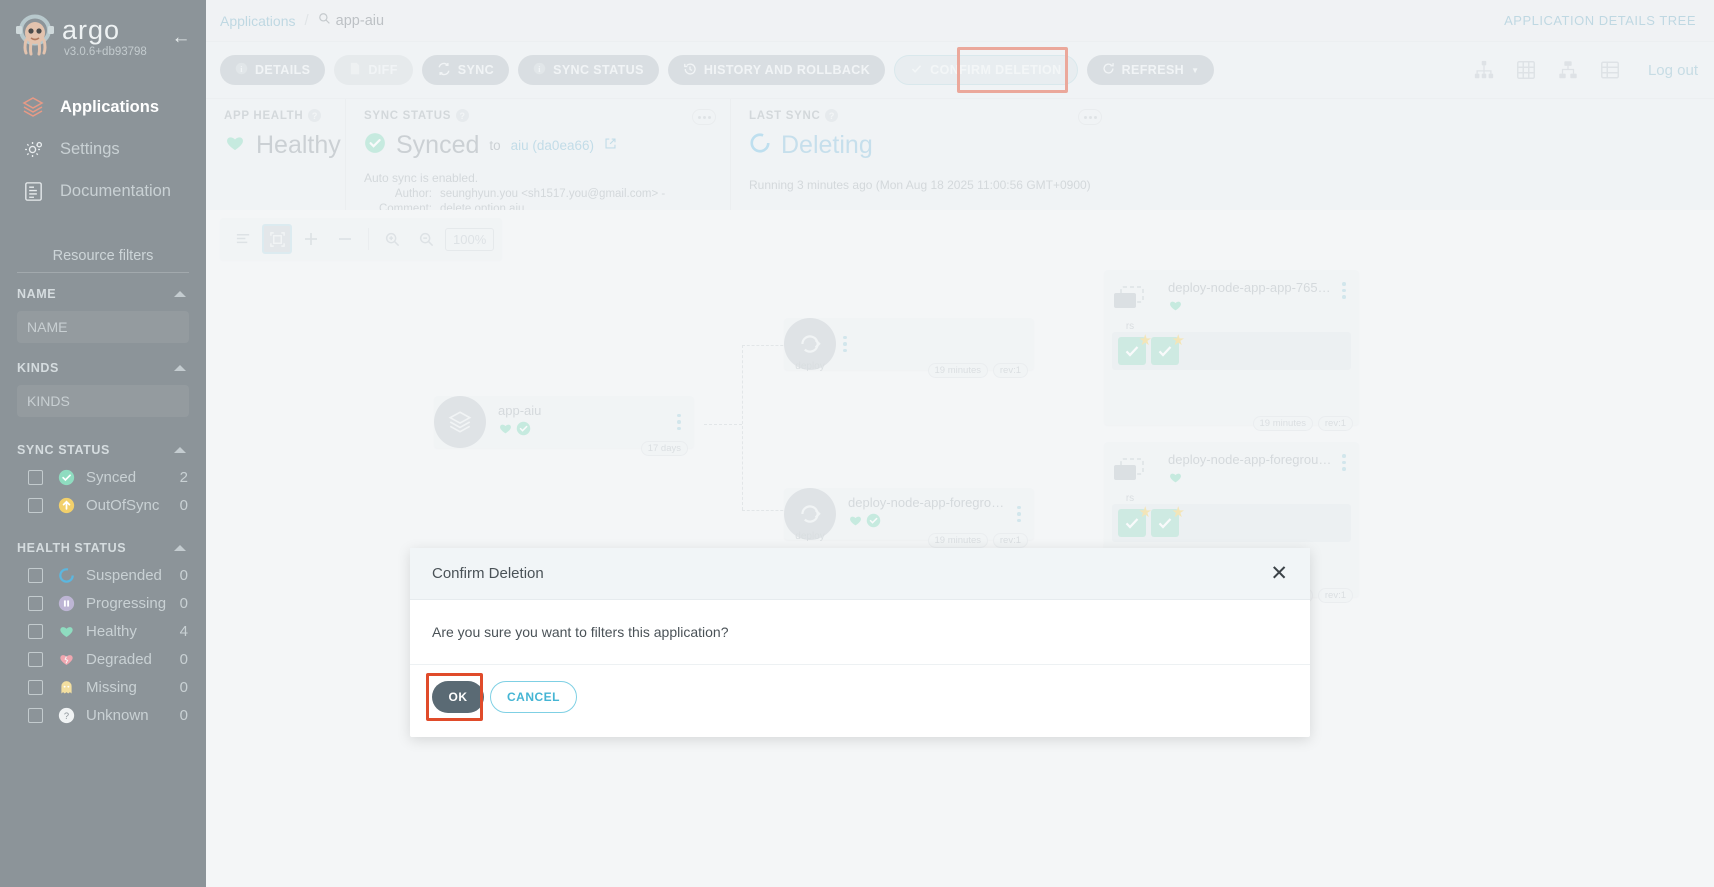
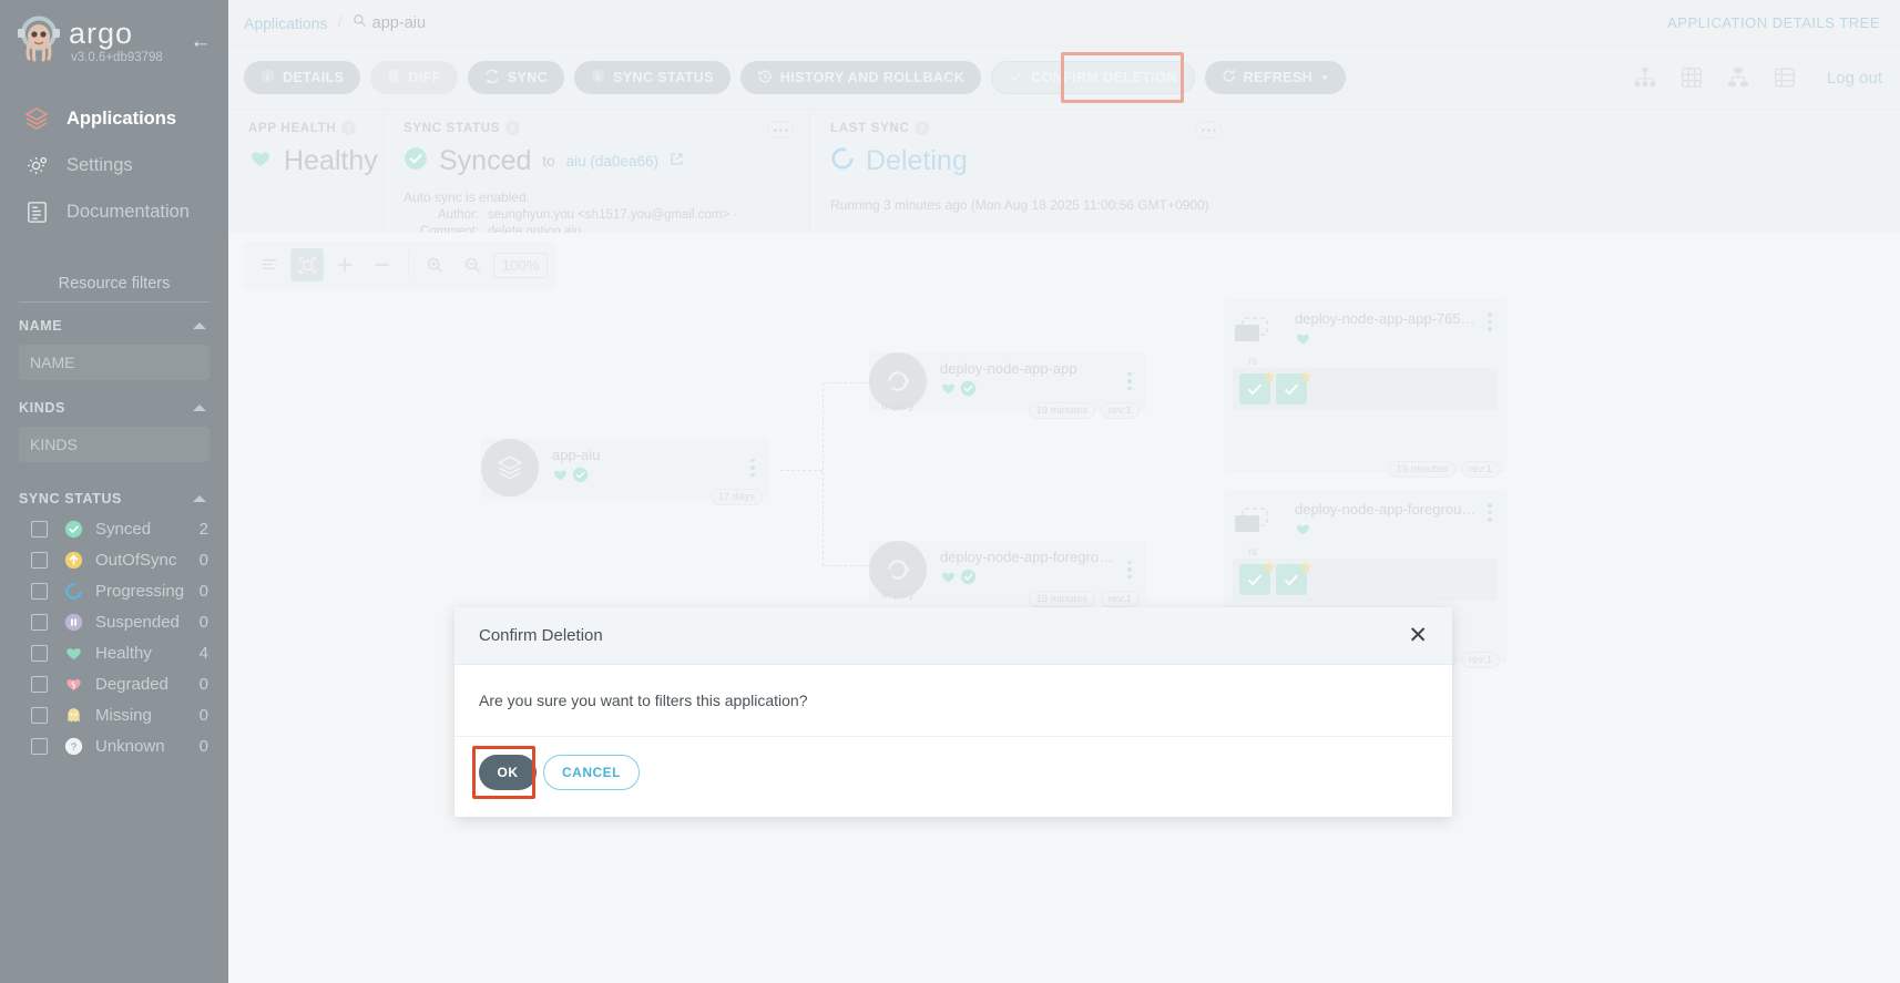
  argo
  v3.0.6+db93798
  ←
  Applications
  Settings
  Documentation
  Resource filters
  NAME
  NAME
  KINDS
  KINDS
  SYNC STATUS
  Synced
  2
  OutOfSync
  0
- HEALTH STATUS
- Suspended
+ Progressing
  0
- Progressing
+ Suspended
  0
  Healthy
  4
  Degraded
  0
  Missing
  0
  ?
  Unknown
  0
  Applications
  app-aiu
  APPLICATION DETAILS TREE
  DETAILS
  SYNC
  SYNC STATUS
  HISTORY AND ROLLBACK
  CONFIRM DELETION
  REFRESH
  ▼
  Log out
  APP HEALTH
  Healthy
  SYNC STATUS
  Synced
  to
  aiu (da0ea66)
  Auto sync is enabled.
  Author:
  seunghyun.you <sh1517.you@gmail.com> -
  Comment:
  delete option aiu
  LAST SYNC
  Deleting
  Running 3 minutes ago (Mon Aug 18 2025 11:00:56 GMT+0900)
  app-aiu
  deploy
+ deploy-node-app-app
  deploy
  deploy-node-app-foreground
  19 minutes
  rev:1
  deploy-node-app-app-765cd9
  ★
  ★
  deploy-node-app-foreground-
  ★
  ★
  Confirm Deletion
  ✕
  Are you sure you want to filters this application?
  OK
  CANCEL
